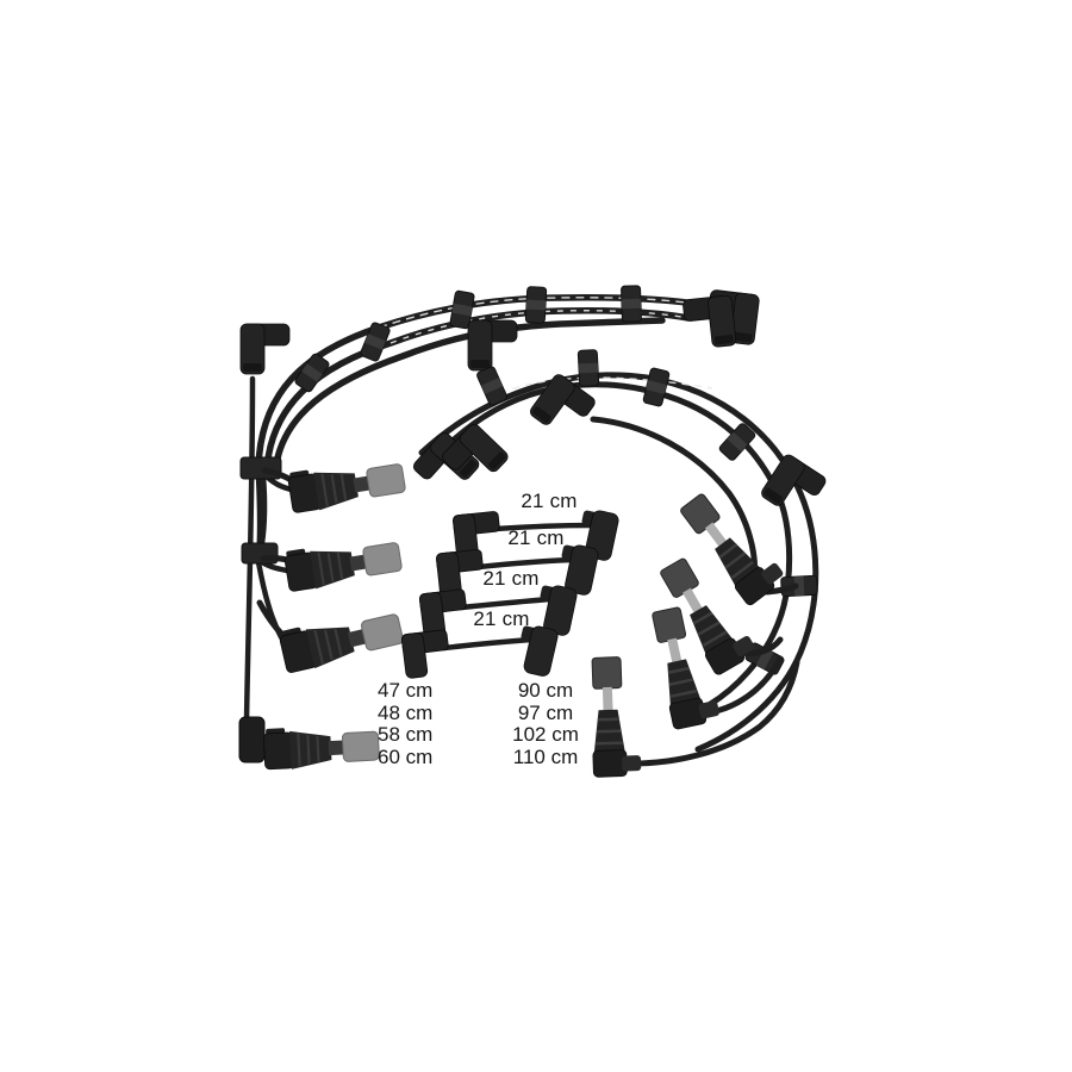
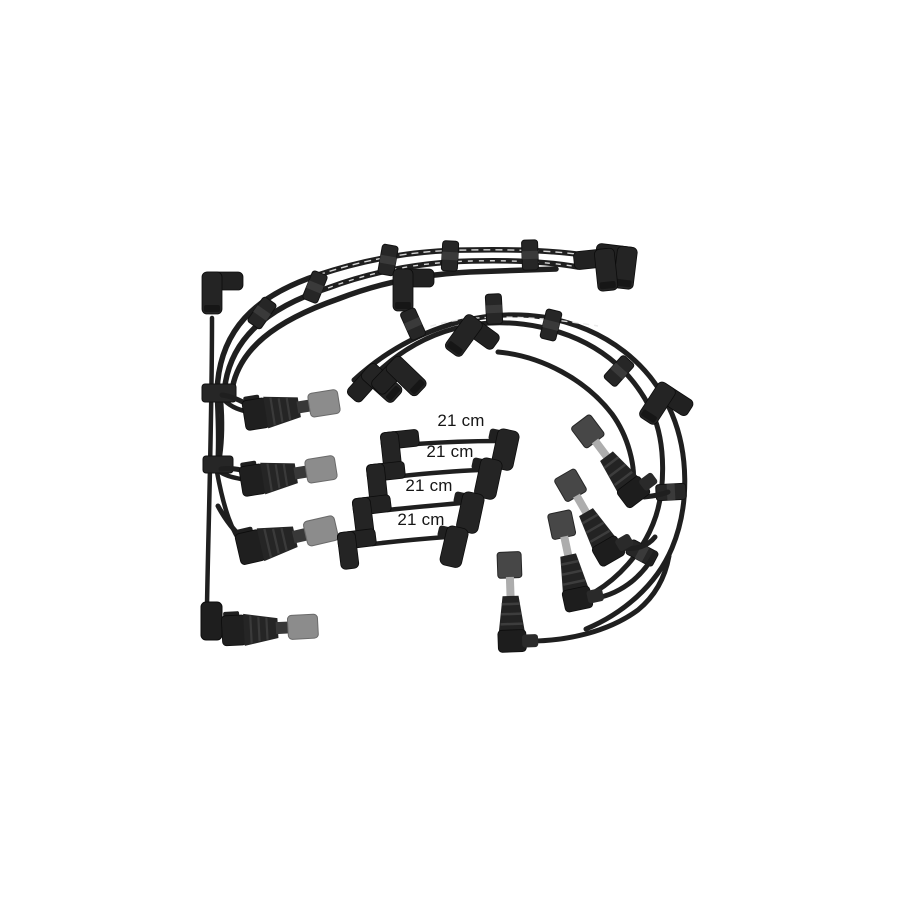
  21 cm
  21 cm
  21 cm
  21 cm
- 47 cm
- 48 cm
- 58 cm
- 60 cm
- 90 cm
- 97 cm
- 102 cm
- 110 cm
